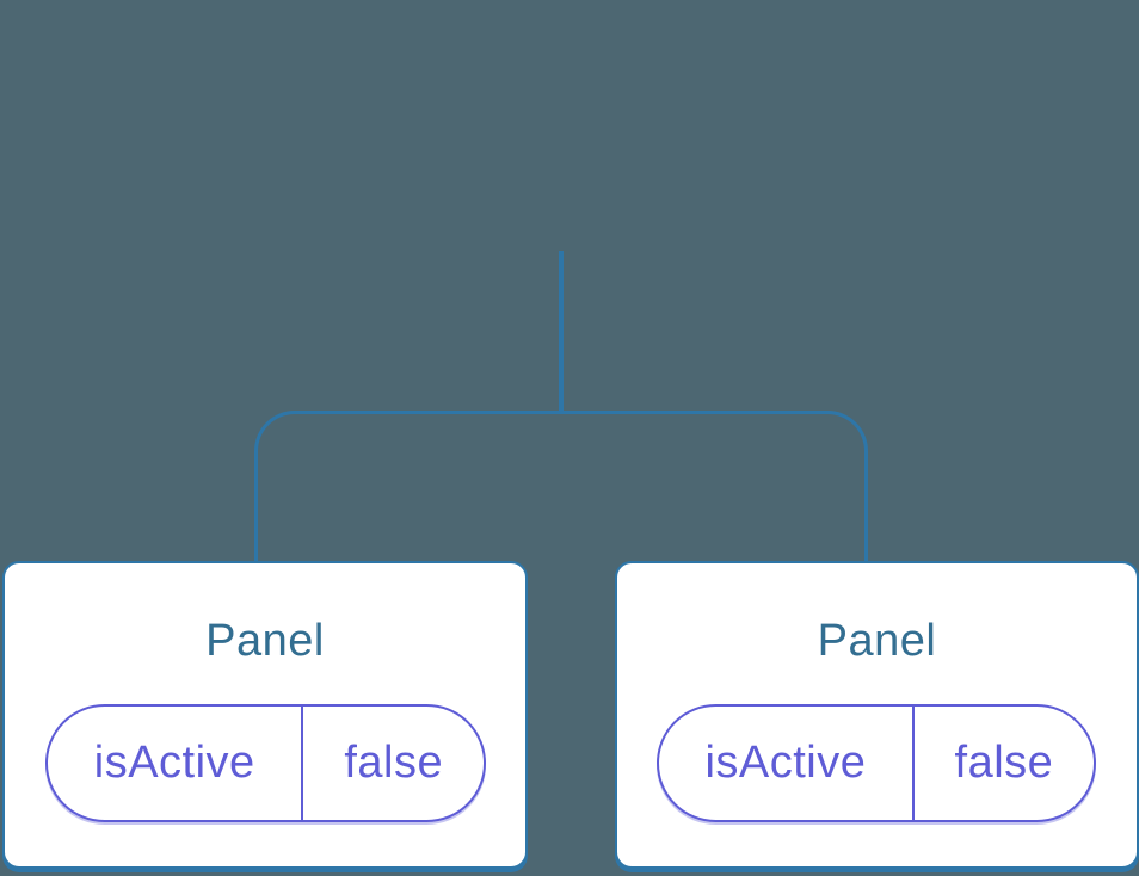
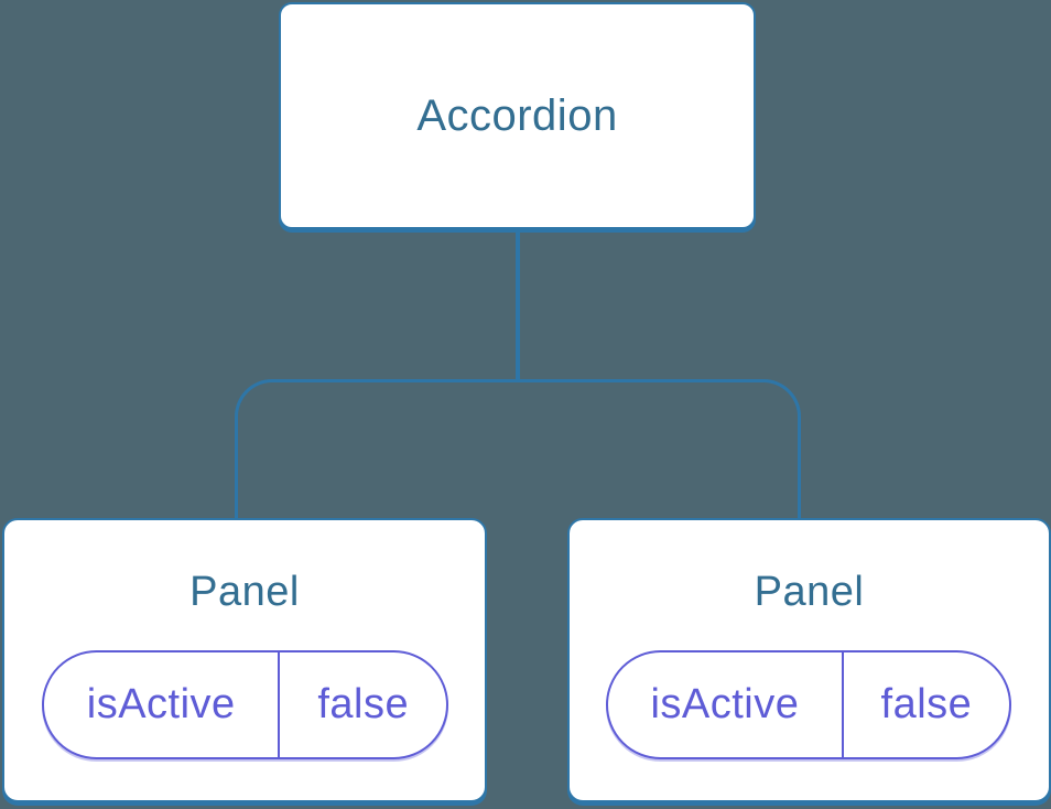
+ Accordion
  Panel
  isActive
  false
  Panel
  isActive
  false
